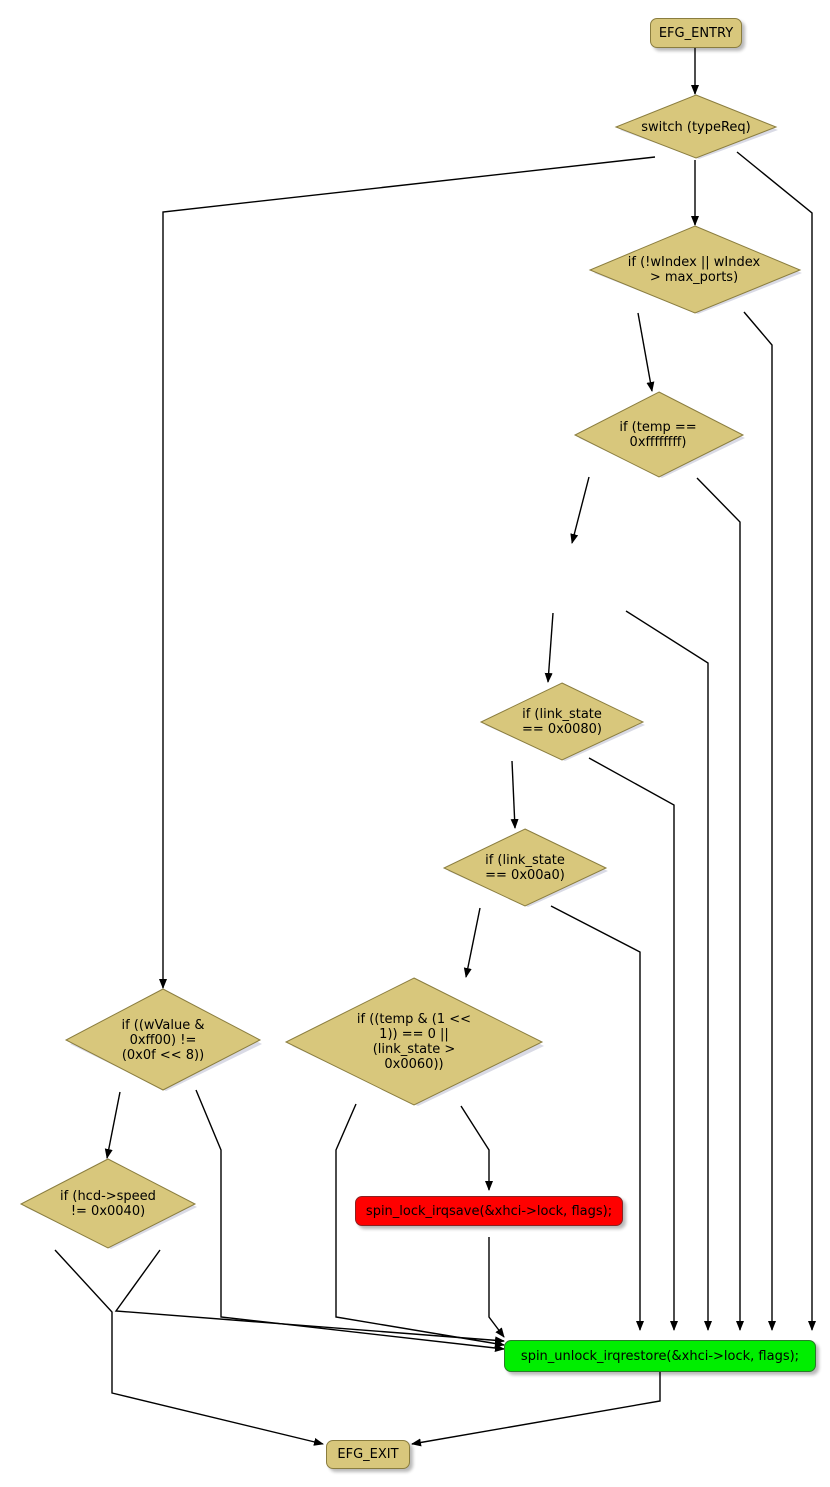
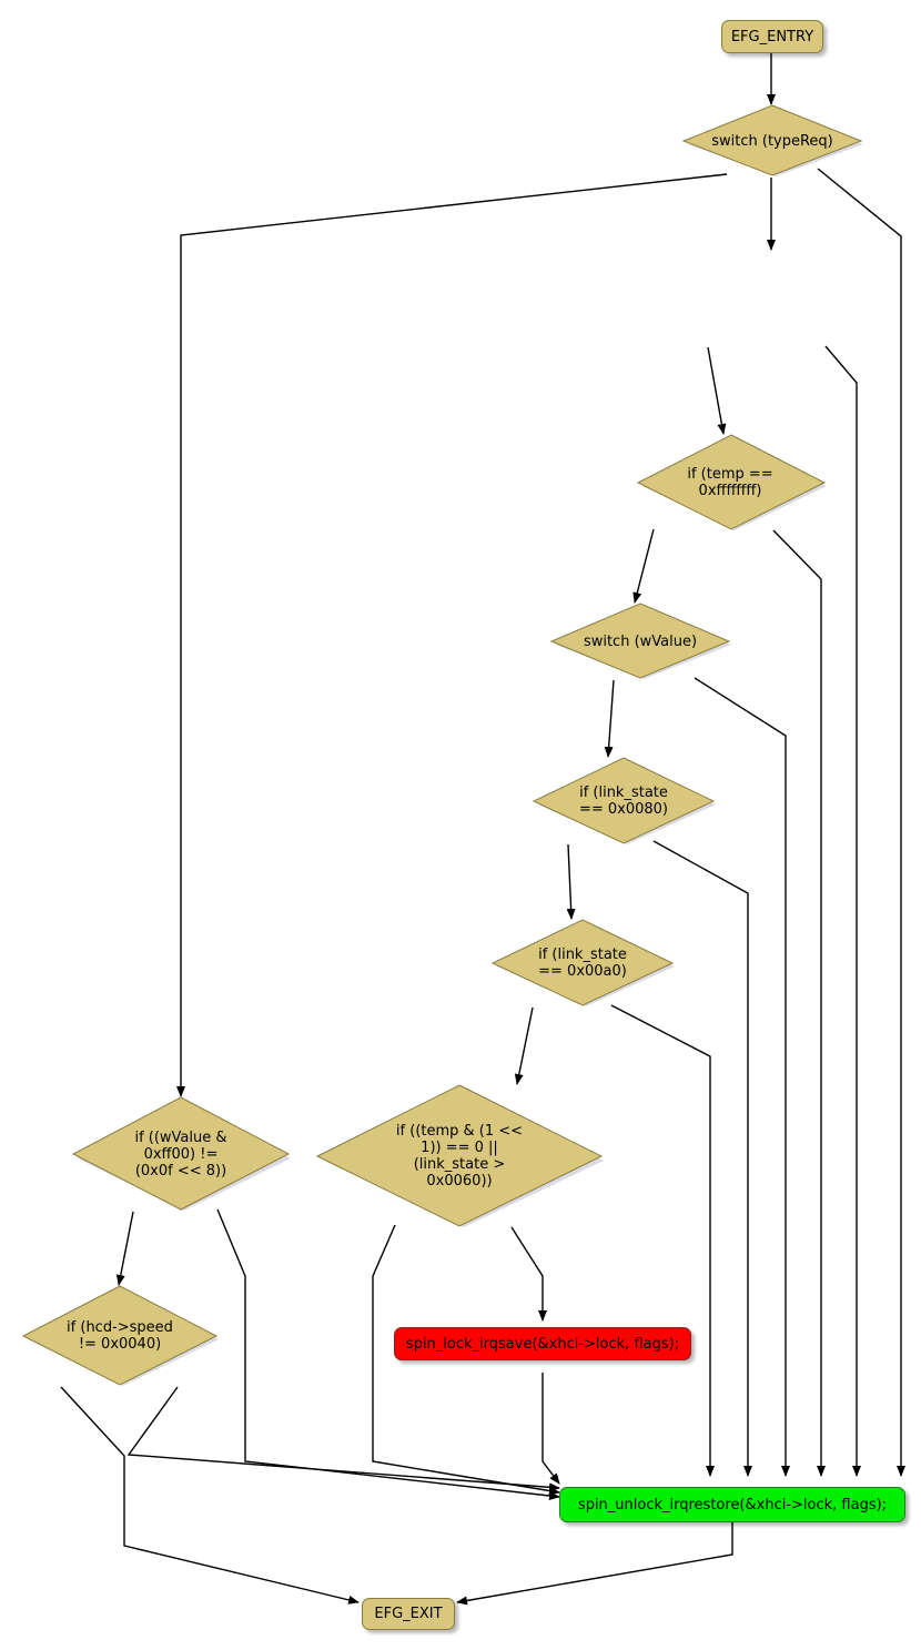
  EFG_ENTRY
  switch (typeReq)
- if (!wIndex || wIndex
- > max_ports)
  if (temp ==
  0xffffffff)
+ switch (wValue)
  if (link_state
  == 0x0080)
  if (link_state
  == 0x00a0)
  if ((temp & (1 <<
  1)) == 0 ||
  (link_state >
  0x0060))
  if ((wValue &
  0xff00) !=
  (0x0f << 8))
  if (hcd->speed
  != 0x0040)
  spin_lock_irqsave(&xhci->lock, flags);
  spin_unlock_irqrestore(&xhci->lock, flags);
  EFG_EXIT
